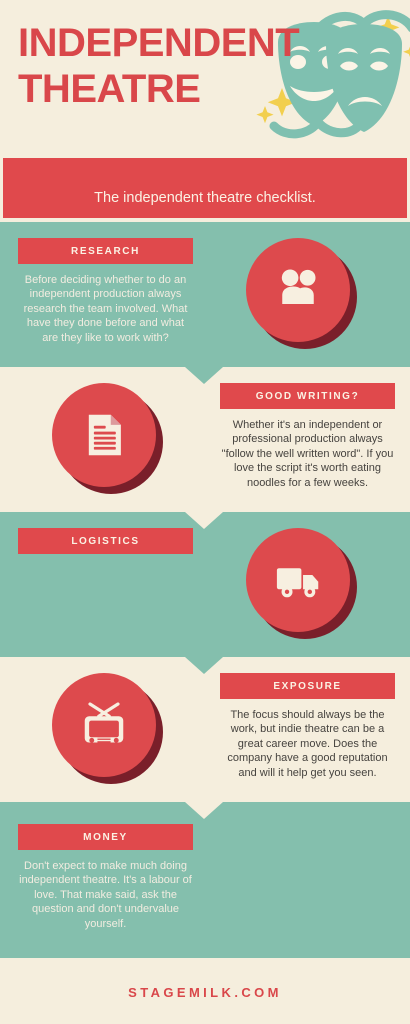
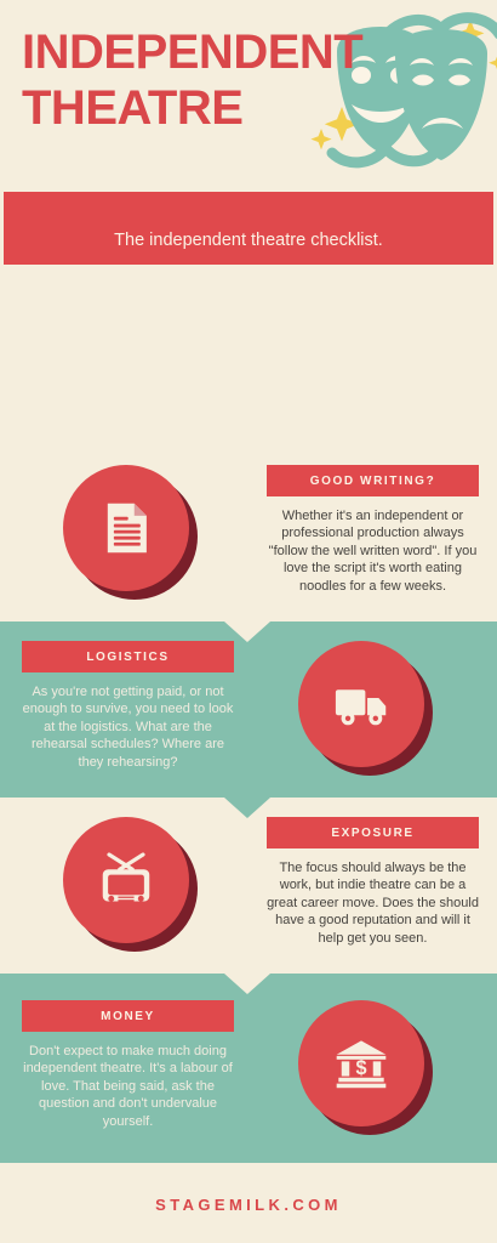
  INDEPENDENT
  THEATRE
  The independent theatre checklist.
- RESEARCH
- Before deciding whether to do an independent production always research the team involved. What have they done before and what are they like to work with?
  GOOD WRITING?
  Whether it's an independent or professional production always "follow the well written word". If you love the script it's worth eating noodles for a few weeks.
  LOGISTICS
+ As you're not getting paid, or not enough to survive, you need to look at the logistics. What are the rehearsal schedules? Where are they rehearsing?
  EXPOSURE
- The focus should always be the work, but indie theatre can be a great career move. Does the company have a good reputation and will it help get you seen.
+ The focus should always be the work, but indie theatre can be a great career move. Does the should have a good reputation and will it help get you seen.
  MONEY
- Don't expect to make much doing independent theatre. It's a labour of love. That make said, ask the question and don't undervalue yourself.
+ Don't expect to make much doing independent theatre. It's a labour of love. That being said, ask the question and don't undervalue yourself.
+ $
  STAGEMILK.COM
